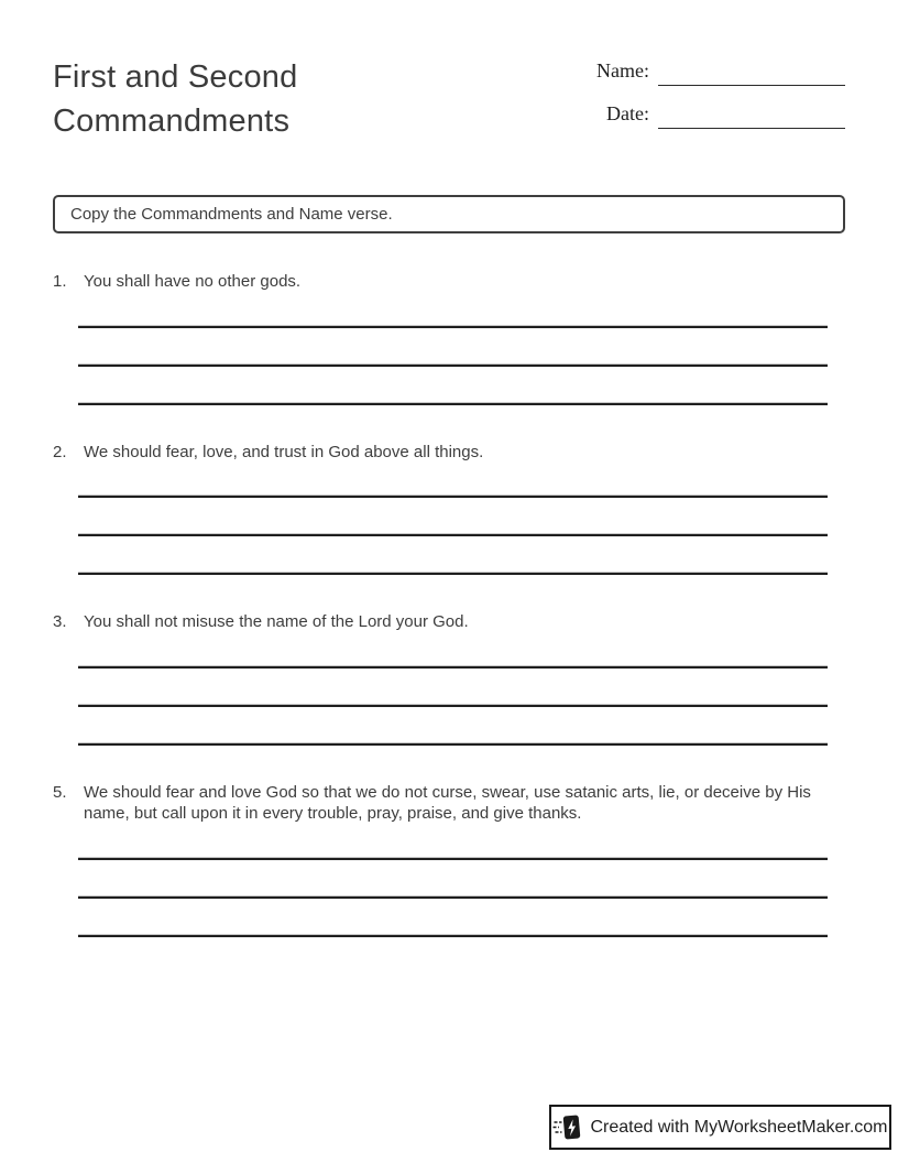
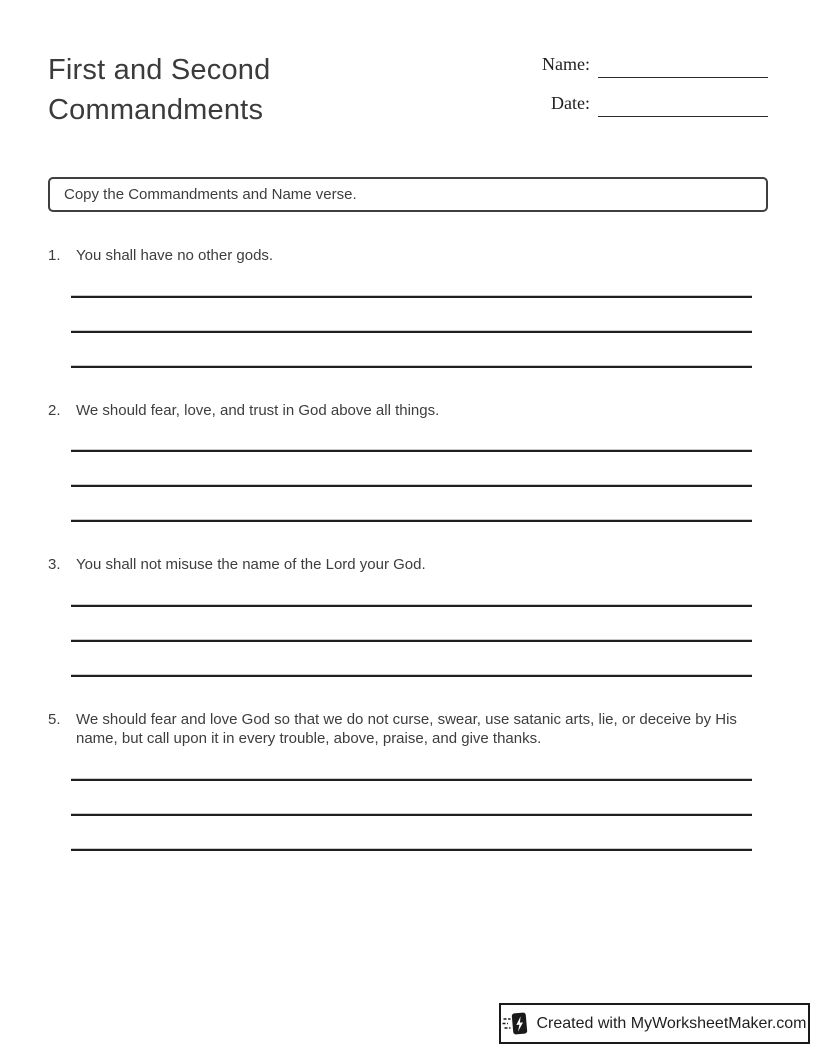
  First and Second Commandments
  Name:
  Date:
  Copy the Commandments and Name verse.
  1.
  You shall have no other gods.
  2.
  We should fear, love, and trust in God above all things.
  3.
  You shall not misuse the name of the Lord your God.
  5.
- We should fear and love God so that we do not curse, swear, use satanic arts, lie, or deceive by His name, but call upon it in every trouble, pray, praise, and give thanks.
+ We should fear and love God so that we do not curse, swear, use satanic arts, lie, or deceive by His name, but call upon it in every trouble, above, praise, and give thanks.
  Created with MyWorksheetMaker.com
